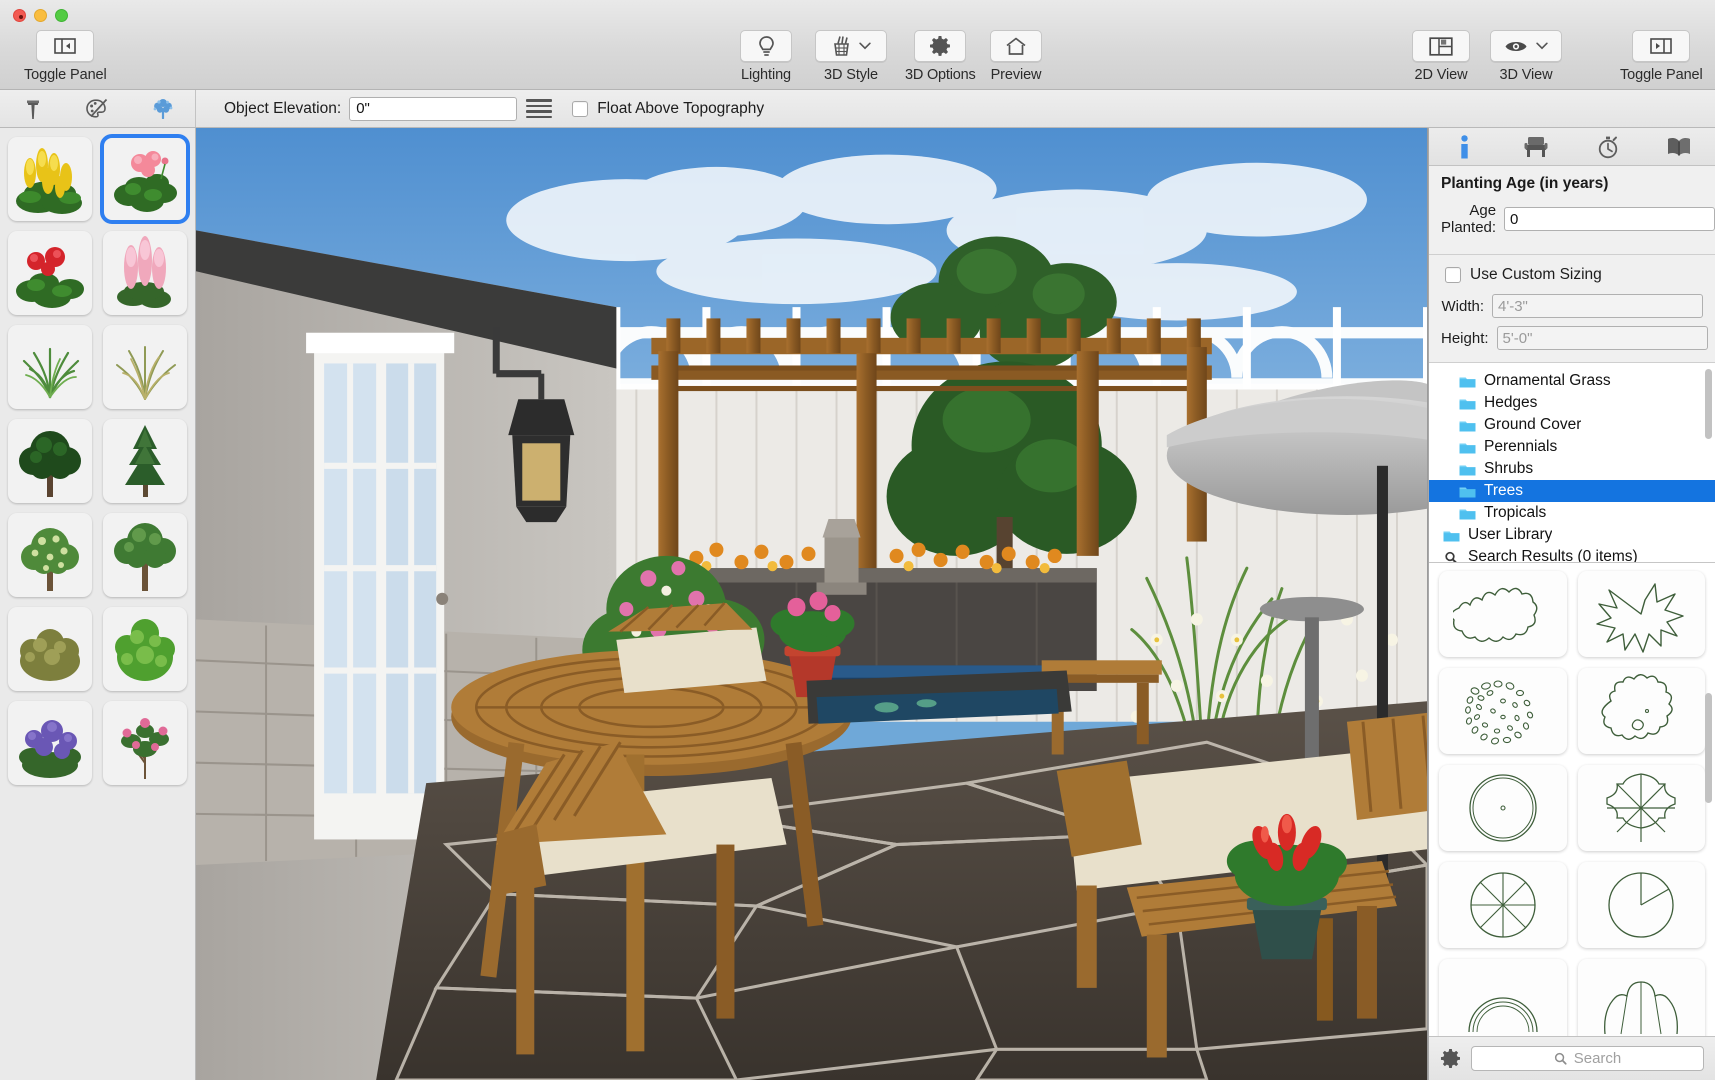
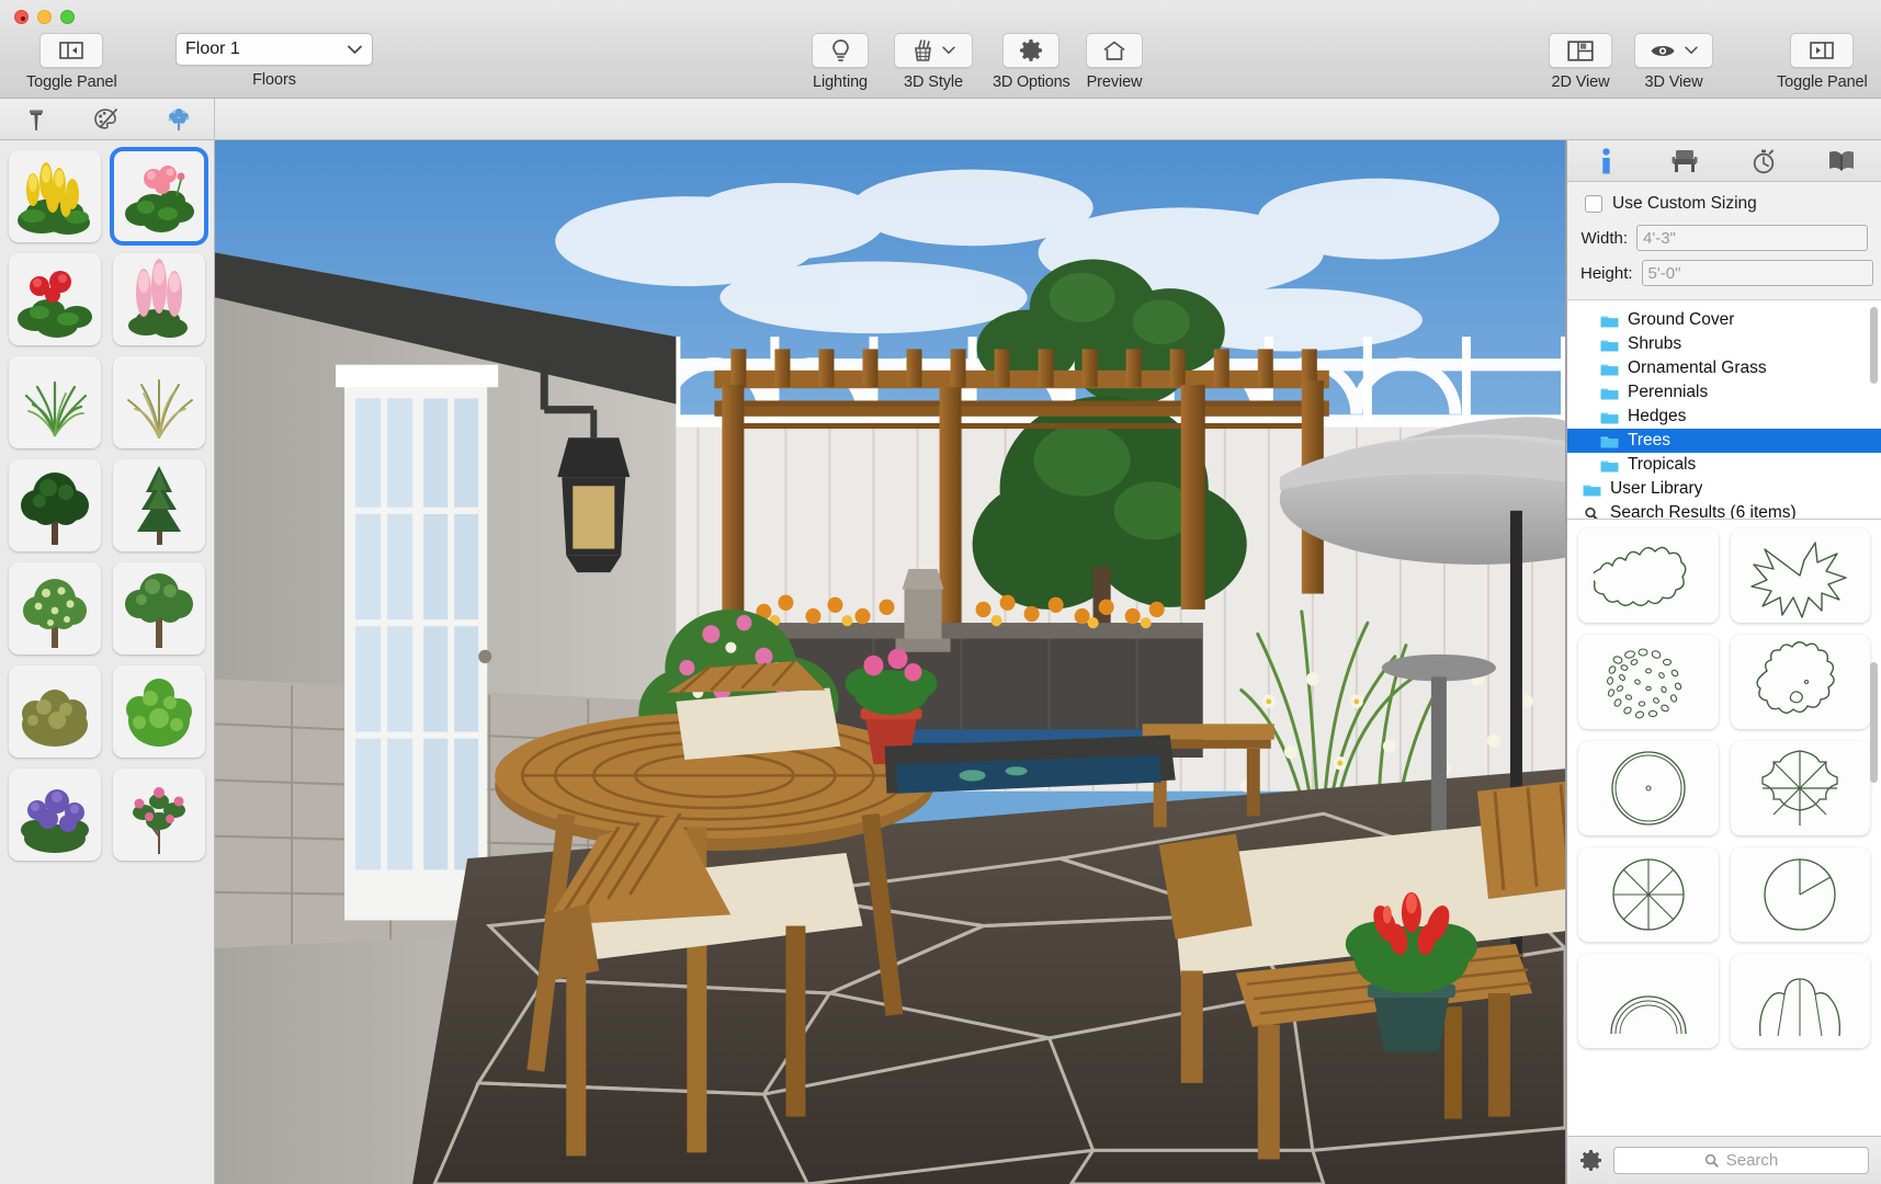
  Toggle Panel
+ Floor 1
+ Floors
  Lighting
  3D Style
  3D Options
  Preview
  2D View
  3D View
  Toggle Panel
- Object Elevation:
- 0"
- Float Above Topography
- Planting Age (in years)
- Age Planted:
- 0
  Use Custom Sizing
  Width:
  4'-3"
  Height:
  5'-0"
- Ornamental Grass
+ Ground Cover
- Hedges
+ Shrubs
- Ground Cover
+ Ornamental Grass
  Perennials
- Shrubs
+ Hedges
  Trees
  Tropicals
  User Library
- Search Results (0 items)
+ Search Results (6 items)
  Search
